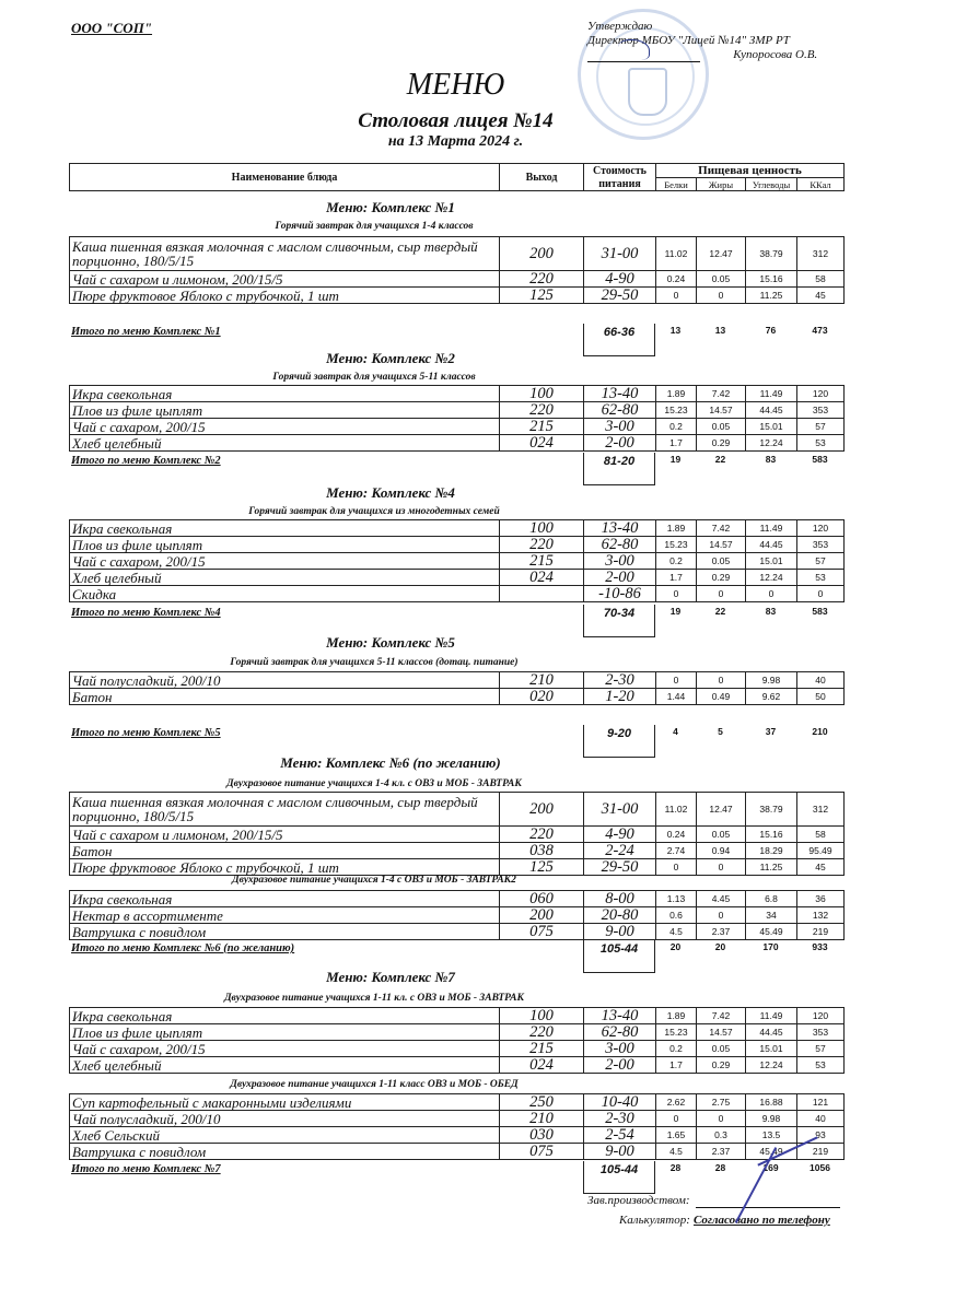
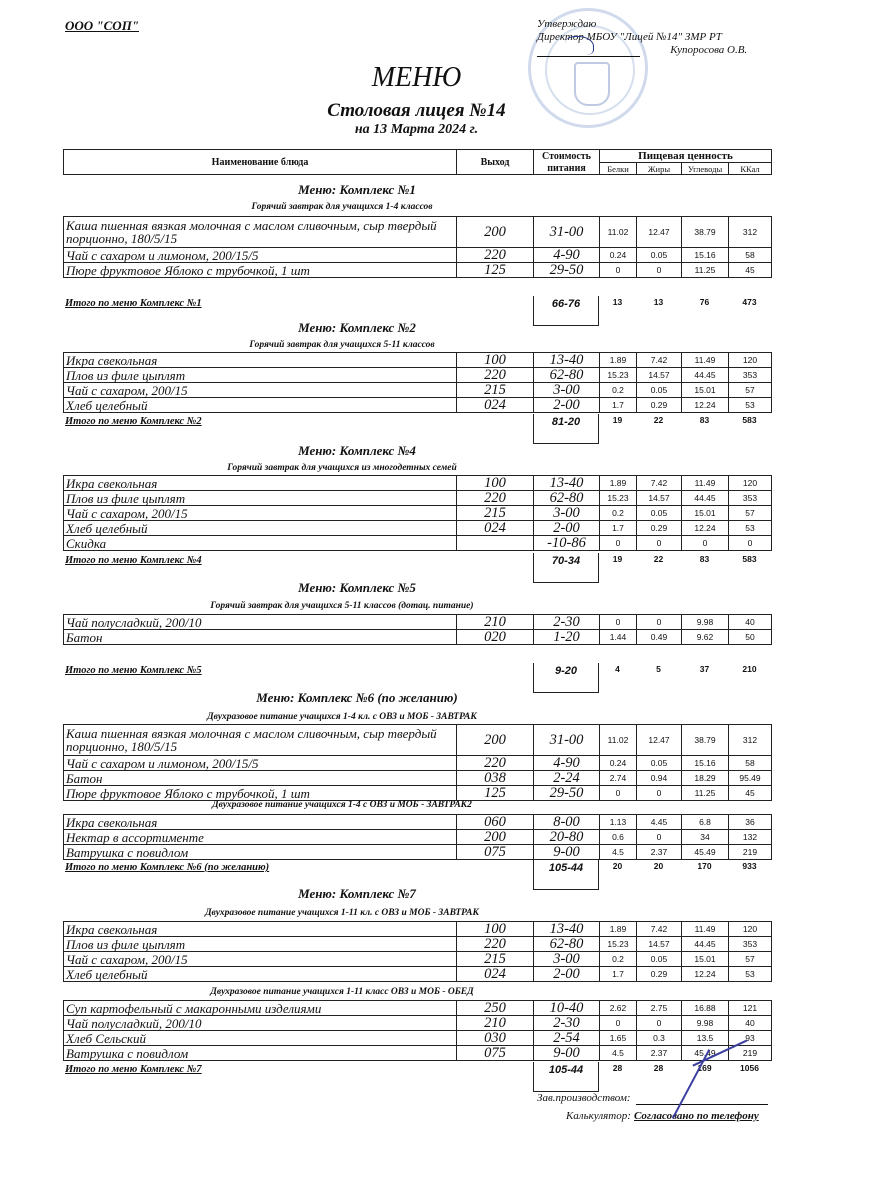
  ООО "СОП"
  Утверждаю
  Директор МБОУ "Лицей №14" ЗМР РТ
  Купоросова О.В.
  МЕНЮ
  Столовая лицея №14
  на 13 Марта 2024 г.
  Наименование блюда	Выход	Стоимость	Пищевая ценность
  питания	Белки	Жиры	Углеводы	ККал
  Меню: Комплекс №1
  Горячий завтрак для учащихся 1-4 классов
  Каша пшенная вязкая молочная с маслом сливочным, сыр твердый порционно, 180/5/15	200	31-00	11.02	12.47	38.79	312
  Чай с сахаром и лимоном, 200/15/5	220	4-90	0.24	0.05	15.16	58
  Пюре фруктовое Яблоко с трубочкой, 1 шт	125	29-50	0	0	11.25	45
  Итого по меню Комплекс №1
- 66-36
+ 66-76
  13
  13
  76
  473
  Меню: Комплекс №2
  Горячий завтрак для учащихся 5-11 классов
  Икра свекольная	100	13-40	1.89	7.42	11.49	120
  Плов из филе цыплят	220	62-80	15.23	14.57	44.45	353
  Чай с сахаром, 200/15	215	3-00	0.2	0.05	15.01	57
  Хлеб целебный	024	2-00	1.7	0.29	12.24	53
  Итого по меню Комплекс №2
  81-20
  19
  22
  83
  583
  Меню: Комплекс №4
  Горячий завтрак для учащихся из многодетных семей
  Икра свекольная	100	13-40	1.89	7.42	11.49	120
  Плов из филе цыплят	220	62-80	15.23	14.57	44.45	353
  Чай с сахаром, 200/15	215	3-00	0.2	0.05	15.01	57
  Хлеб целебный	024	2-00	1.7	0.29	12.24	53
  Скидка		-10-86	0	0	0	0
  Итого по меню Комплекс №4
  70-34
  19
  22
  83
  583
  Меню: Комплекс №5
  Горячий завтрак для учащихся 5-11 классов (дотац. питание)
  Чай полусладкий, 200/10	210	2-30	0	0	9.98	40
  Батон	020	1-20	1.44	0.49	9.62	50
  Итого по меню Комплекс №5
  9-20
  4
  5
  37
  210
  Меню: Комплекс №6 (по желанию)
  Двухразовое питание учащихся 1-4 кл. с ОВЗ и МОБ - ЗАВТРАК
  Каша пшенная вязкая молочная с маслом сливочным, сыр твердый порционно, 180/5/15	200	31-00	11.02	12.47	38.79	312
  Чай с сахаром и лимоном, 200/15/5	220	4-90	0.24	0.05	15.16	58
  Батон	038	2-24	2.74	0.94	18.29	95.49
  Пюре фруктовое Яблоко с трубочкой, 1 шт	125	29-50	0	0	11.25	45
  Двухразовое питание учащихся 1-4 с ОВЗ и МОБ - ЗАВТРАК2
  Икра свекольная	060	8-00	1.13	4.45	6.8	36
  Нектар в ассортименте	200	20-80	0.6	0	34	132
  Ватрушка с повидлом	075	9-00	4.5	2.37	45.49	219
  Итого по меню Комплекс №6 (по желанию)
  105-44
  20
  20
  170
  933
  Меню: Комплекс №7
  Двухразовое питание учащихся 1-11 кл. с ОВЗ и МОБ - ЗАВТРАК
  Икра свекольная	100	13-40	1.89	7.42	11.49	120
  Плов из филе цыплят	220	62-80	15.23	14.57	44.45	353
  Чай с сахаром, 200/15	215	3-00	0.2	0.05	15.01	57
  Хлеб целебный	024	2-00	1.7	0.29	12.24	53
  Двухразовое питание учащихся 1-11 класс ОВЗ и МОБ - ОБЕД
  Суп картофельный с макаронными изделиями	250	10-40	2.62	2.75	16.88	121
  Чай полусладкий, 200/10	210	2-30	0	0	9.98	40
  Хлеб Сельский	030	2-54	1.65	0.3	13.5	93
  Ватрушка с повидлом	075	9-00	4.5	2.37	45.9	219
  Итого по меню Комплекс №7
  105-44
  28
  28
  1056
  Зав.производством:
  Калькулятор:
  Согласоано по телефону
